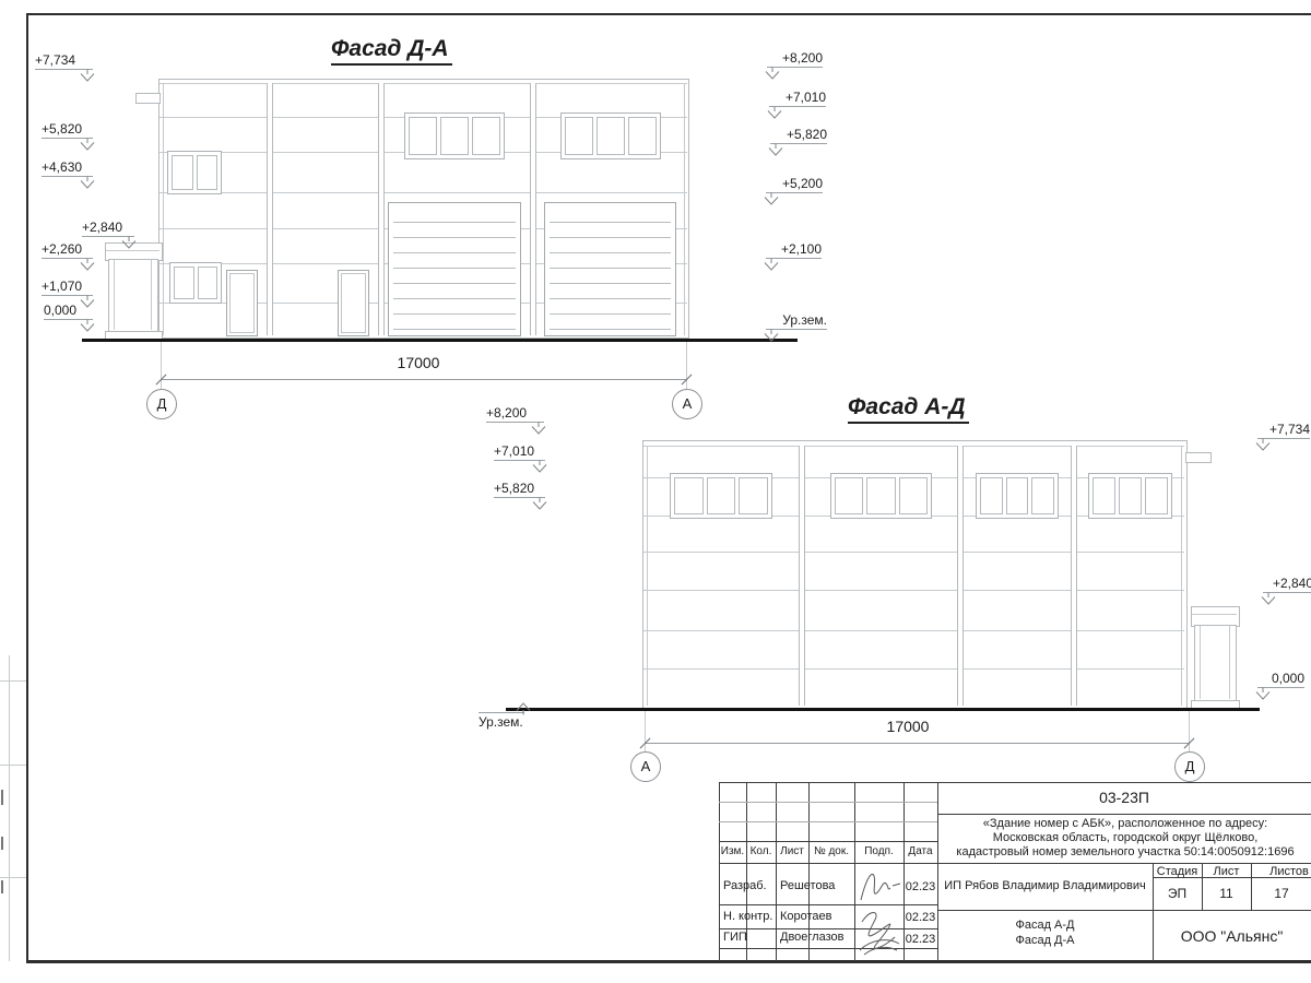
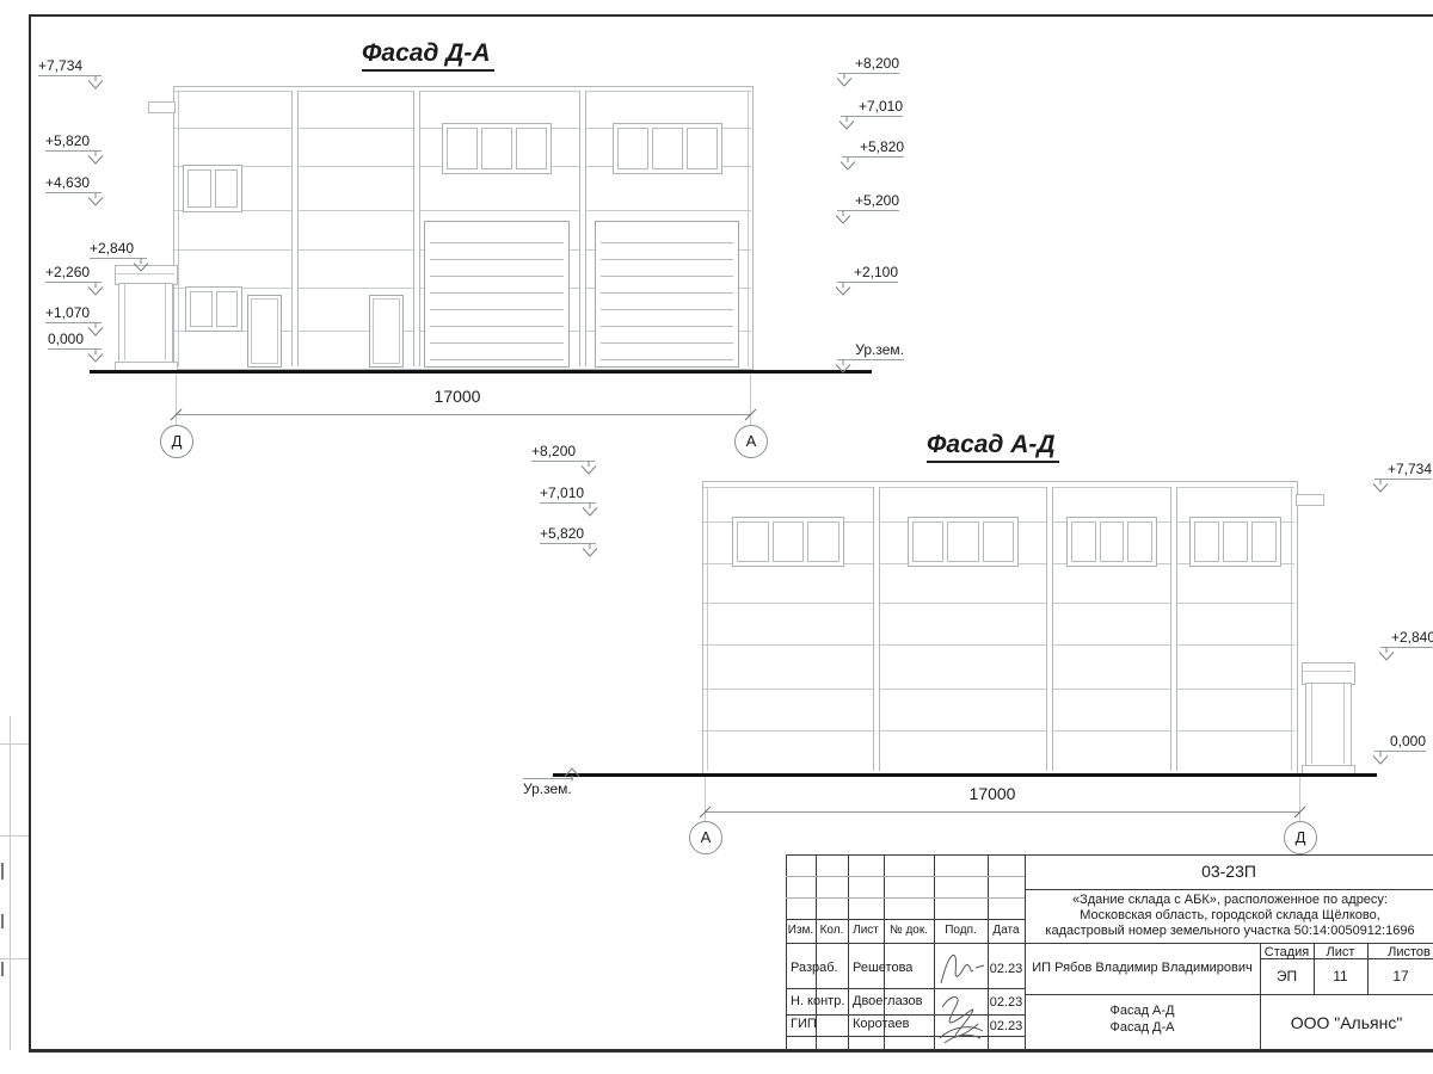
  Фасад Д-А
  17000
  Д
  А
  +7,734
  +5,820
  +4,630
  +2,840
  +2,260
  +1,070
  0,000
  +8,200
  +7,010
  +5,820
  +5,200
  +2,100
  Ур.зем.
  Фасад А-Д
  Ур.зем.
  17000
  А
  Д
  +8,200
  +7,010
  +5,820
  +7,734
  +2,840
  0,000
  Изм.
  Кол.
  Лист
  № док.
  Подп.
  Дата
  Разраб.
  Решетова
  02.23
  Н. контр.
- Коротаев
+ Двоеглазов
  02.23
  ГИП
- Двоеглазов
+ Коротаев
  02.23
  03-23П
- «Здание номер с АБК», расположенное по адресу:
+ «Здание склада с АБК», расположенное по адресу:
- Московская область, городской округ Щёлково,
+ Московская область, городской склада Щёлково,
  кадастровый номер земельного участка 50:14:0050912:1696
  ИП Рябов Владимир Владимирович
  Стадия
  Лист
  Листов
  ЭП
  11
  17
  Фасад А-Д
  Фасад Д-А
  ООО "Альянс"
